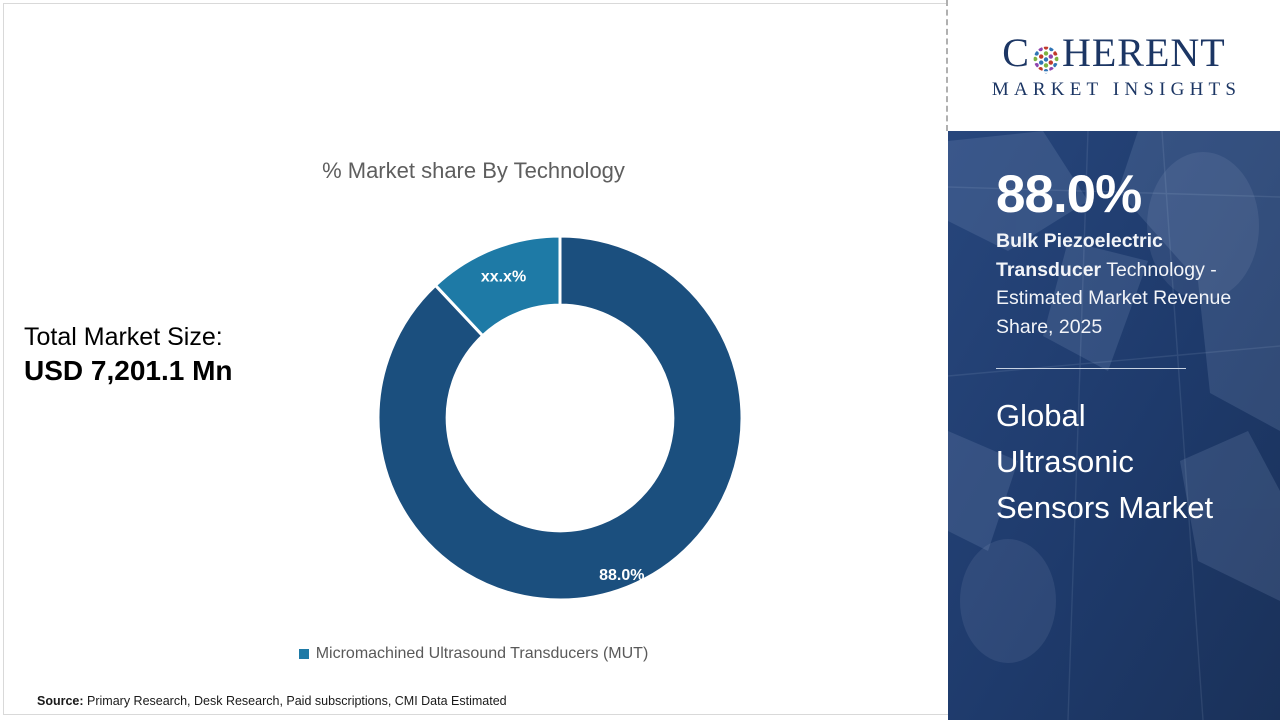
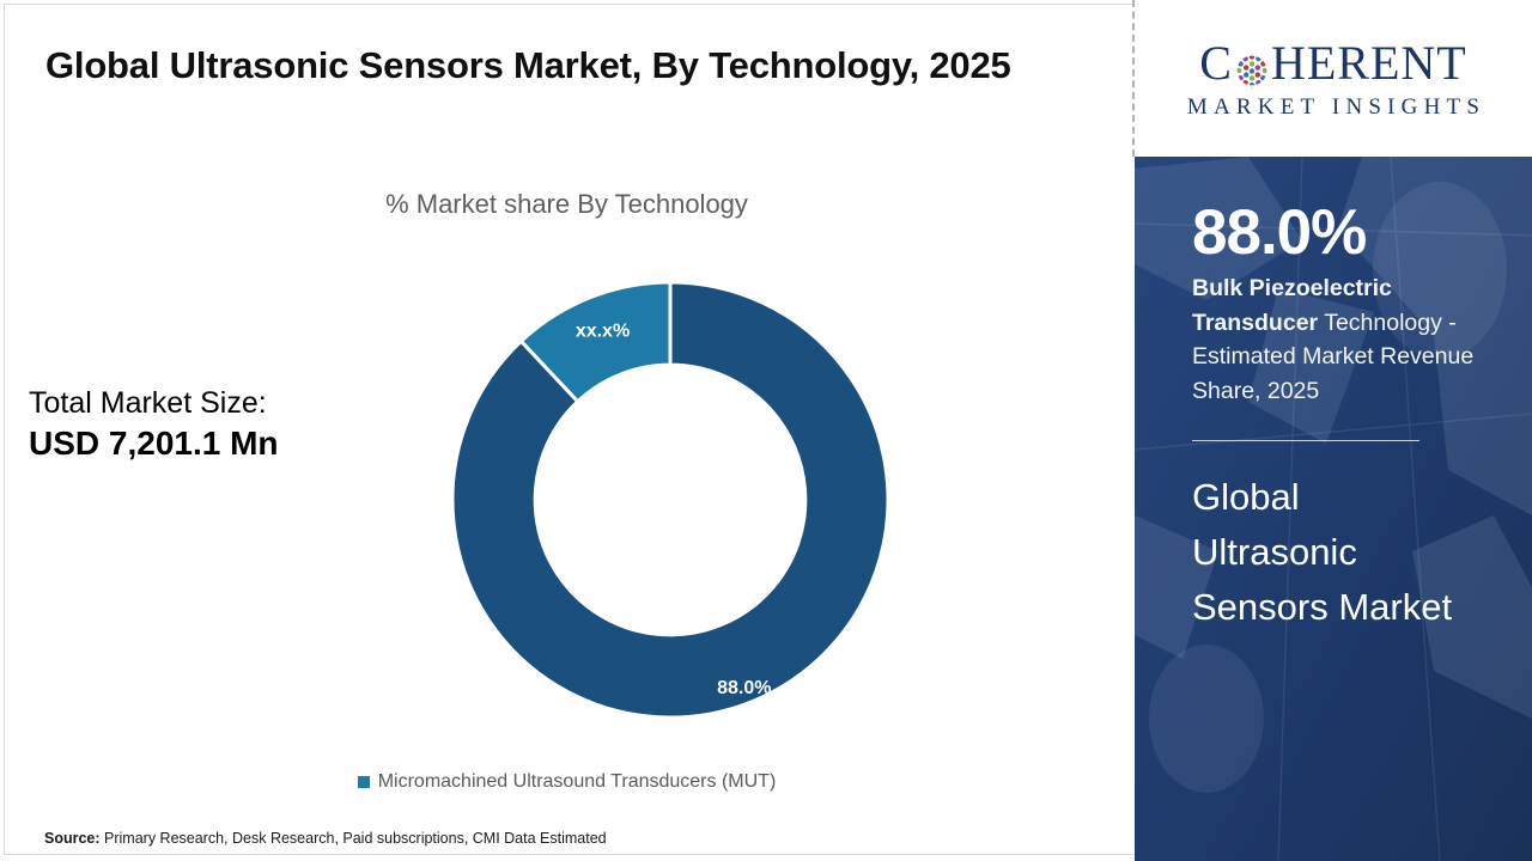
+ Global Ultrasonic Sensors Market, By Technology, 2025
  % Market share By Technology
  Total Market Size:
  USD 7,201.1 Mn
  88.0%
  xx.x%
  Micromachined Ultrasound Transducers (MUT)
  Source: Primary Research, Desk Research, Paid subscriptions, CMI Data Estimated
  C
  HERENT
  MARKET INSIGHTS
  88.0%
  Bulk Piezoelectric Transducer Technology - Estimated Market Revenue Share, 2025
  Global Ultrasonic Sensors Market
